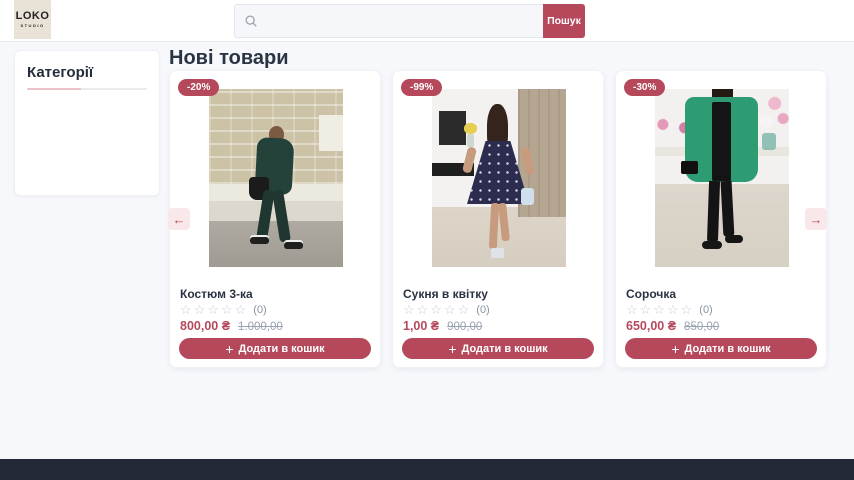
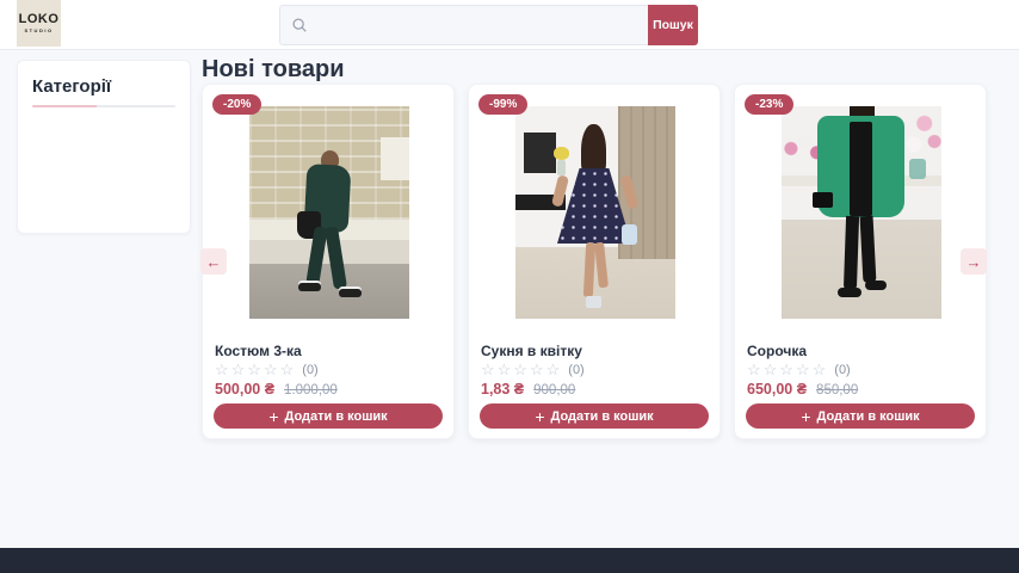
  LOKO
  Пошук
  Категорії
  Нові товари
  -20%
  Костюм 3-ка
  ☆☆☆☆☆
  (0)
- 800,00 ₴
+ 500,00 ₴
  1.000,00
  +
  Додати в кошик
  -99%
  Сукня в квітку
  ☆☆☆☆☆
  (0)
- 1,00 ₴
+ 1,83 ₴
  900,00
  +
  Додати в кошик
- -30%
+ -23%
  Сорочка
  ☆☆☆☆☆
  (0)
  650,00 ₴
  850,00
  +
  Додати в кошик
  ←
  →
